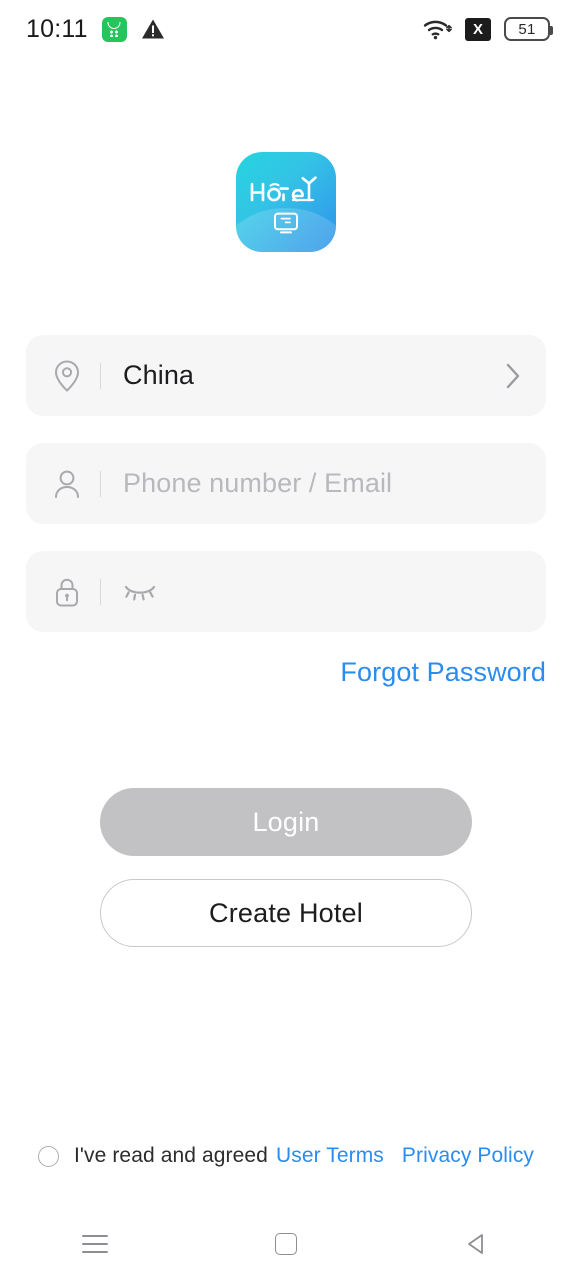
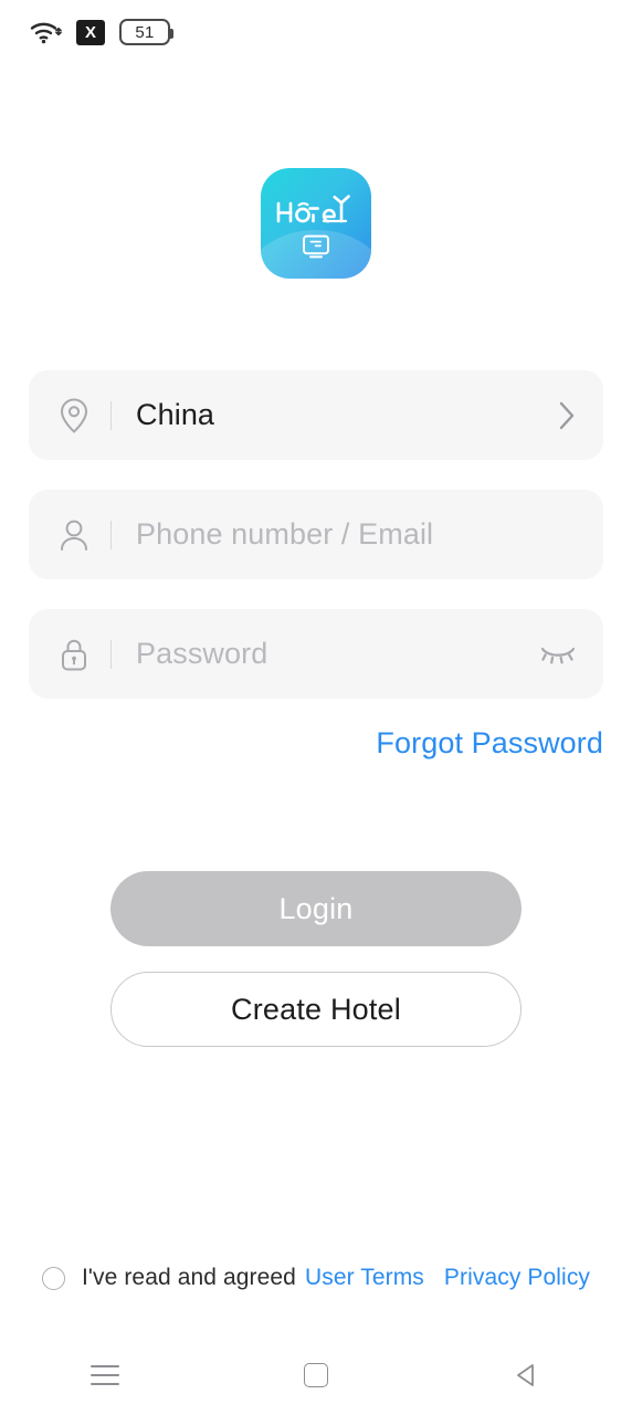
- 10:11
  X
  51
  China
  Phone number / Email
+ Password
  Forgot Password
  Login
  Create Hotel
  I've read and agreed
  User Terms
  Privacy Policy
